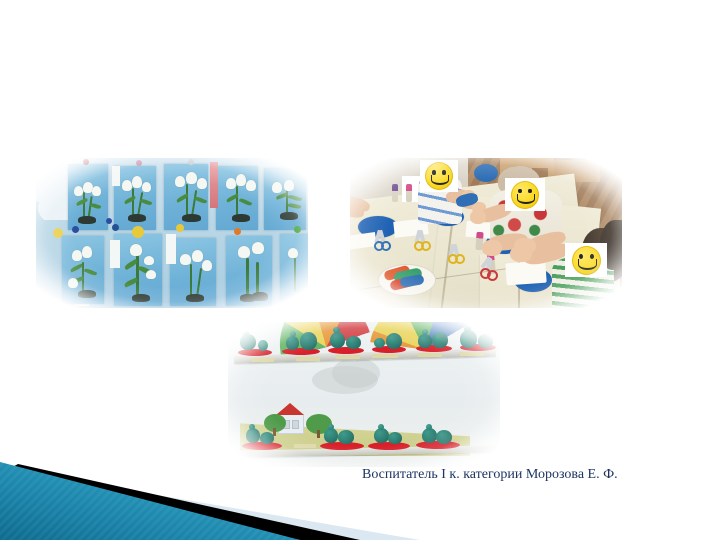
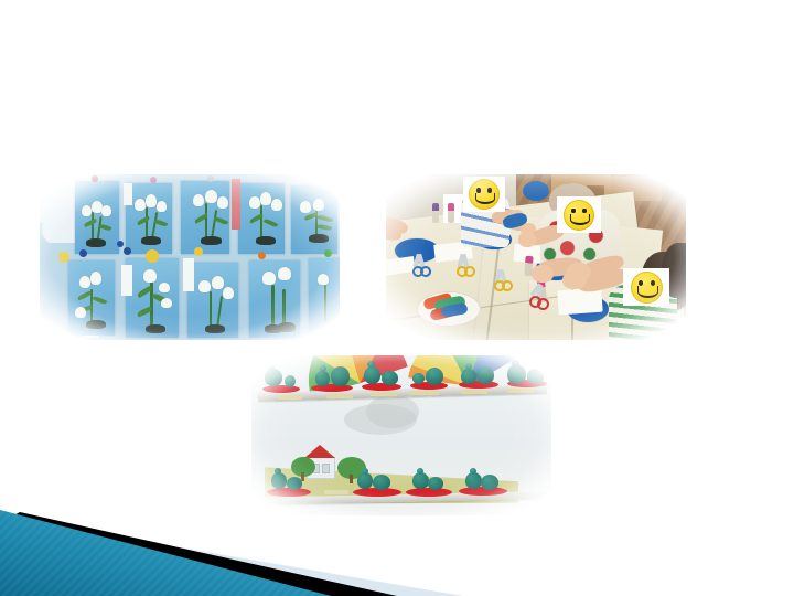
- Воспитатель I к. категории Морозова Е. Ф.
